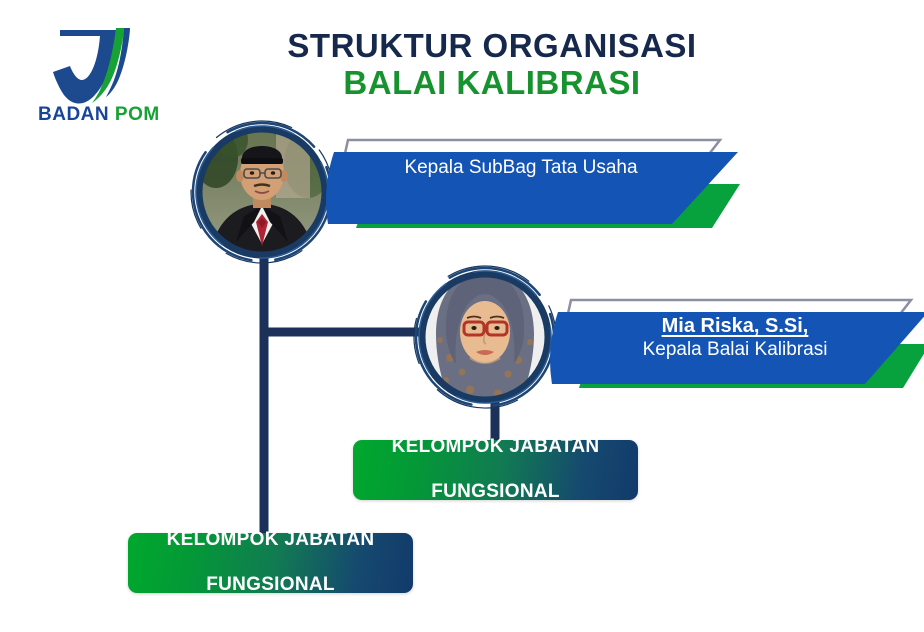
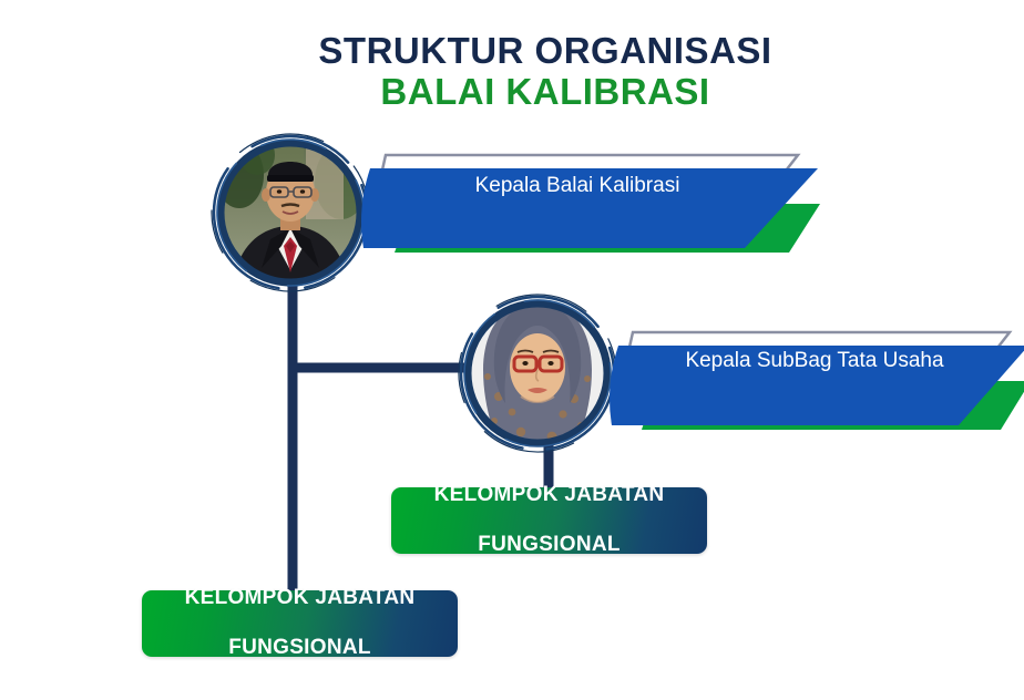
- BADAN POM
  STRUKTUR ORGANISASI
  BALAI KALIBRASI
- Kepala SubBag Tata Usaha
+ Kepala Balai Kalibrasi
- Mia Riska, S.Si,
- Kepala Balai Kalibrasi
+ Kepala SubBag Tata Usaha
  KELOMPOK JABATAN
  FUNGSIONAL
  KELOMPOK JABATAN
  FUNGSIONAL
